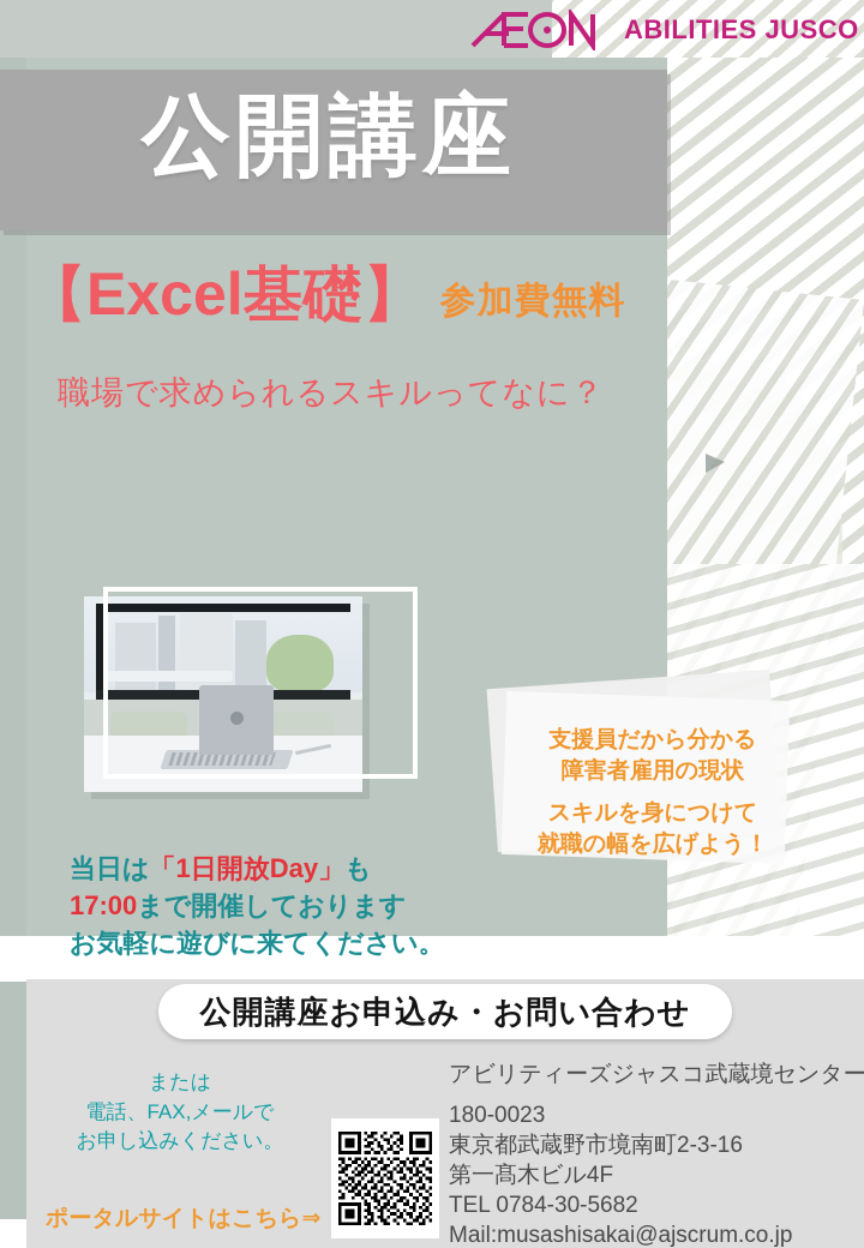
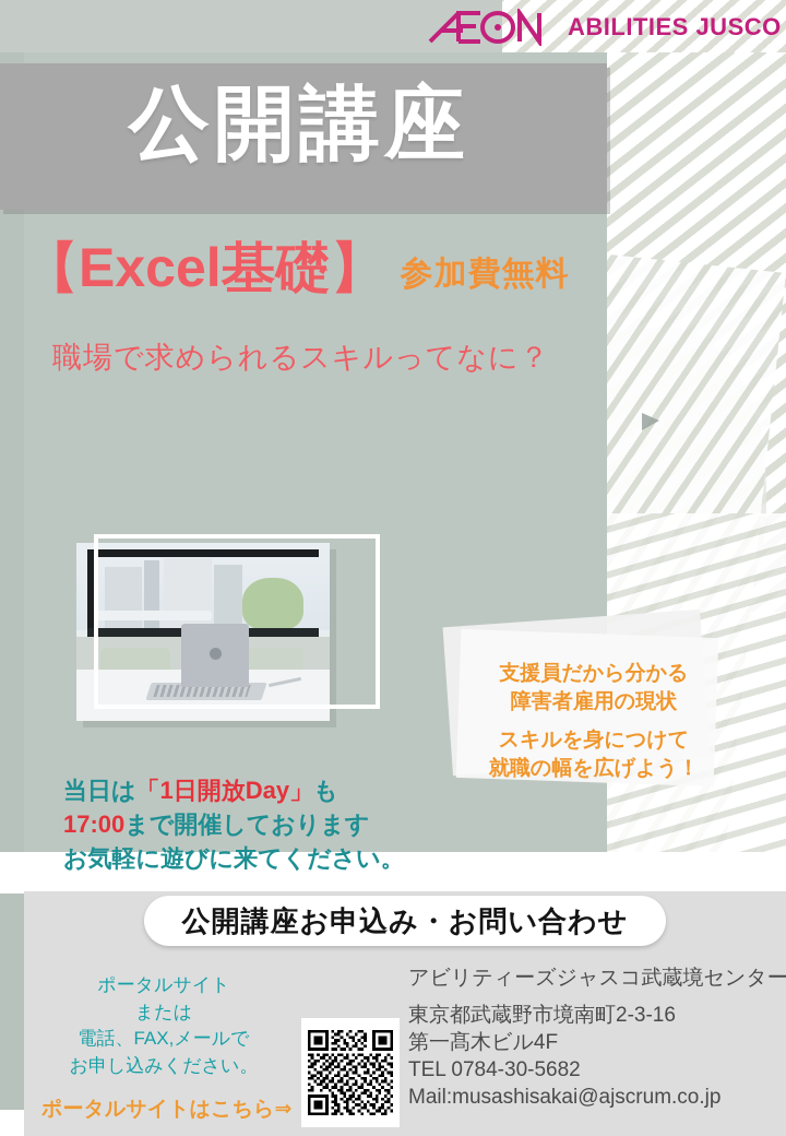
  ABILITIES JUSCO
  公開講座
  【Excel基礎】
  参加費無料
  職場で求められるスキルってなに？
  支援員だから分かる
  障害者雇用の現状 スキルを身につけて
  就職の幅を広げよう！
  当日は「1日開放Day」も
  17:00まで開催しております
  お気軽に遊びに来てください。
  公開講座お申込み・お問い合わせ
+ ポータルサイト
  または
  電話、FAX,メールで
  お申し込みください。
  ポータルサイトはこちら⇒
  アビリティーズジャスコ武蔵境センター
- 180-0023
  東京都武蔵野市境南町2-3-16
  第一髙木ビル4F
  TEL 0784-30-5682
  Mail:musashisakai@ajscrum.co.jp
